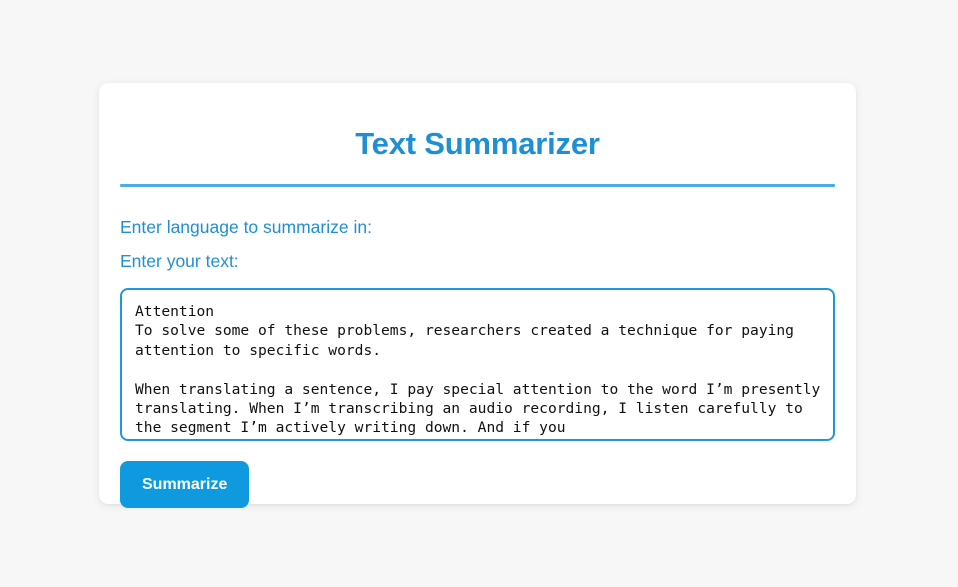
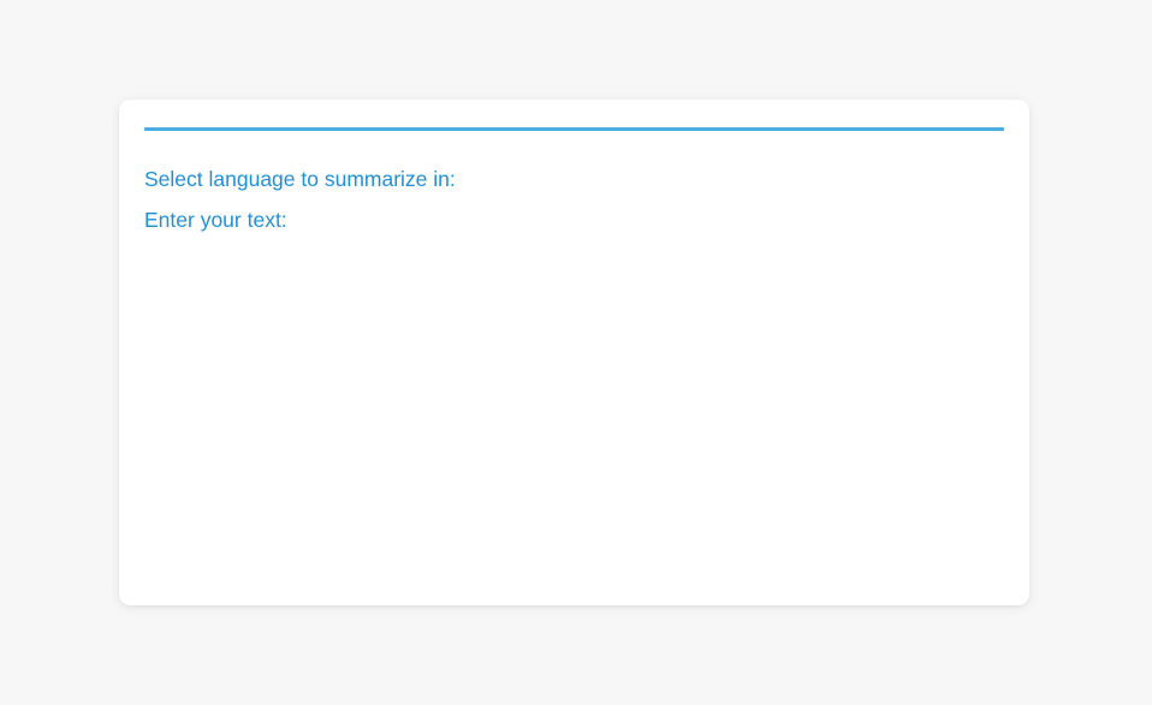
- Text Summarizer
- Enter language to summarize in:
+ Select language to summarize in:
  Enter your text:
- Attention
- To solve some of these problems, researchers created a technique for paying attention to specific words.
- When translating a sentence, I pay special attention to the word I’m presently translating. When I’m transcribing an audio recording, I listen carefully to the segment I’m actively writing down. And if you
- Summarize
